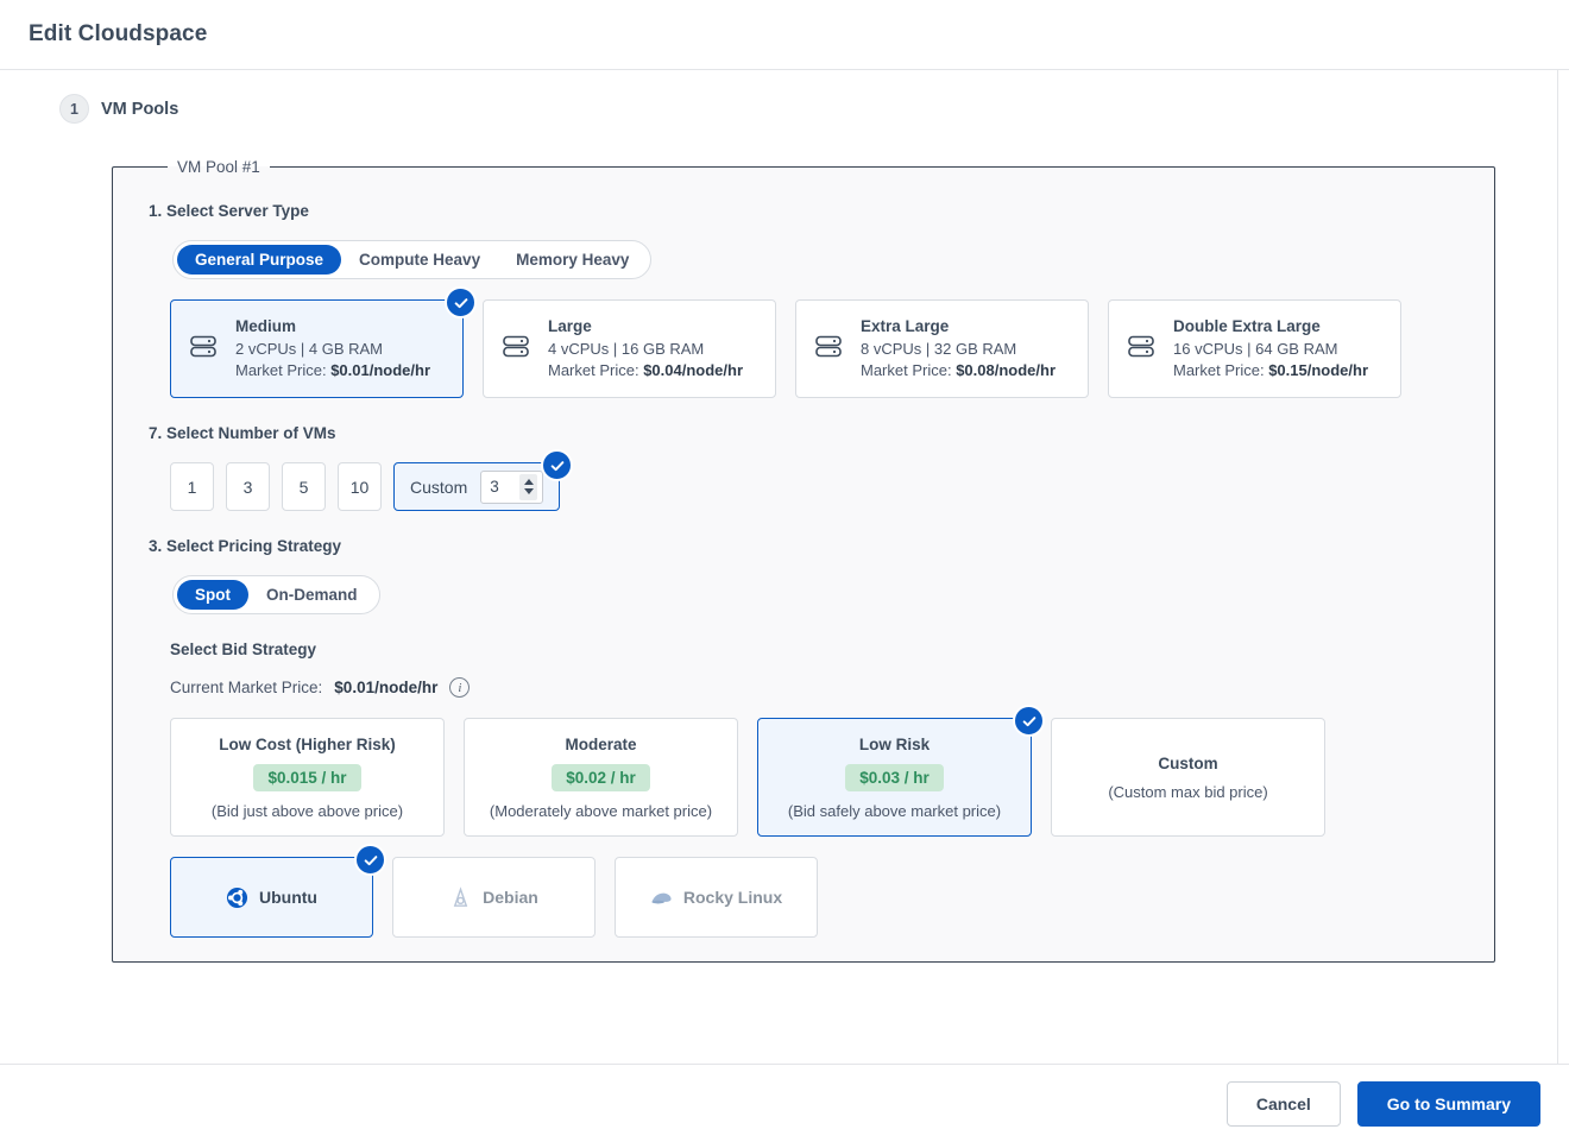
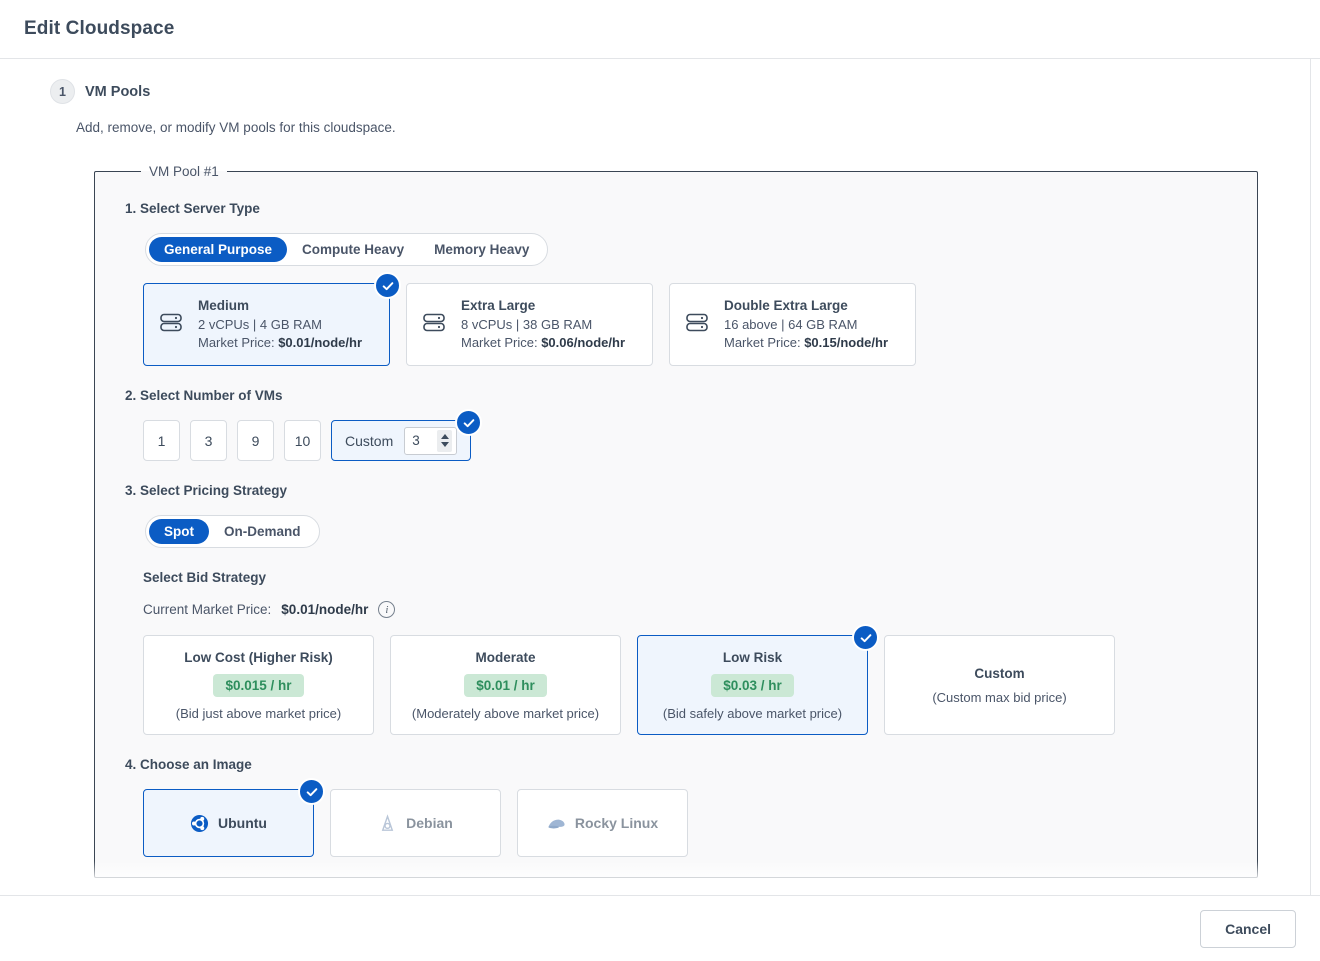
  Edit Cloudspace
  1
  VM Pools
+ Add, remove, or modify VM pools for this cloudspace.
  VM Pool #1
  1. Select Server Type
  General Purpose
  Compute Heavy
  Memory Heavy
  Medium
  2 vCPUs | 4 GB RAM
  Market Price: $0.01/node/hr
- Large
- 4 vCPUs | 16 GB RAM
- Market Price: $0.04/node/hr
  Extra Large
- 8 vCPUs | 32 GB RAM
+ 8 vCPUs | 38 GB RAM
- Market Price: $0.08/node/hr
+ Market Price: $0.06/node/hr
  Double Extra Large
- 16 vCPUs | 64 GB RAM
+ 16 above | 64 GB RAM
  Market Price: $0.15/node/hr
- 7. Select Number of VMs
+ 2. Select Number of VMs
  1
  3
- 5
+ 9
  10
  Custom
  3
  3. Select Pricing Strategy
  Spot
  On-Demand
  Select Bid Strategy
  Current Market Price:
  $0.01/node/hr
  i
  Low Cost (Higher Risk)
  $0.015 / hr
- (Bid just above above price)
+ (Bid just above market price)
  Moderate
- $0.02 / hr
+ $0.01 / hr
  (Moderately above market price)
  Low Risk
  $0.03 / hr
  (Bid safely above market price)
  Custom
  (Custom max bid price)
+ 4. Choose an Image
  Ubuntu
  Debian
  Rocky Linux
  Cancel
- Go to Summary
